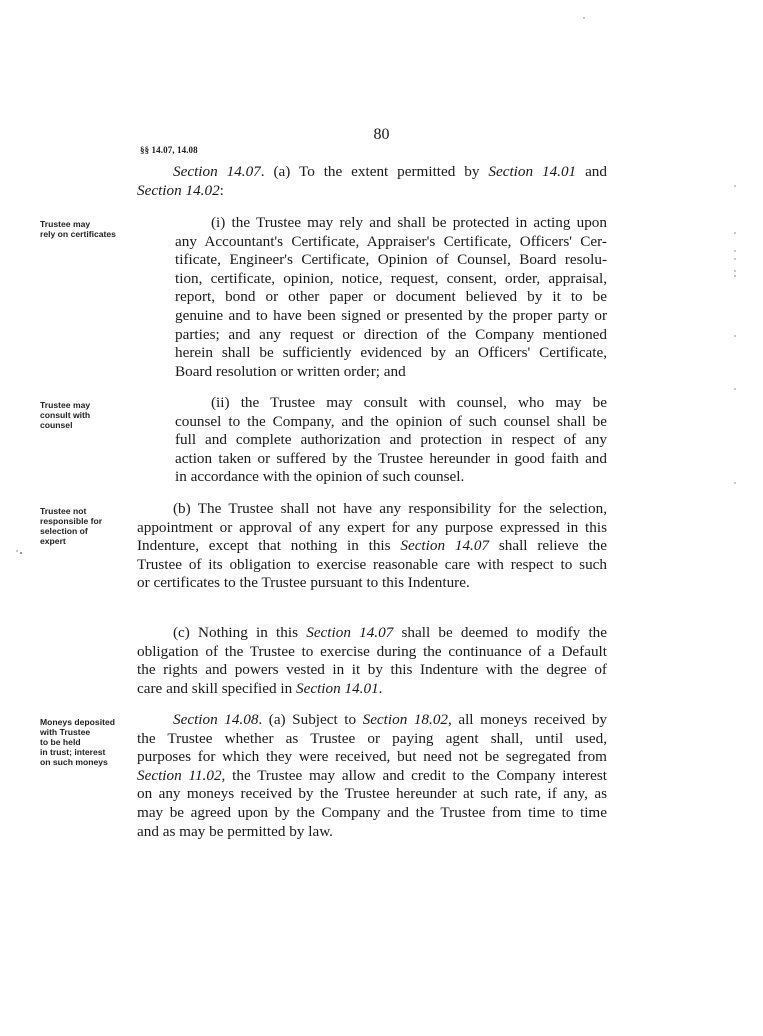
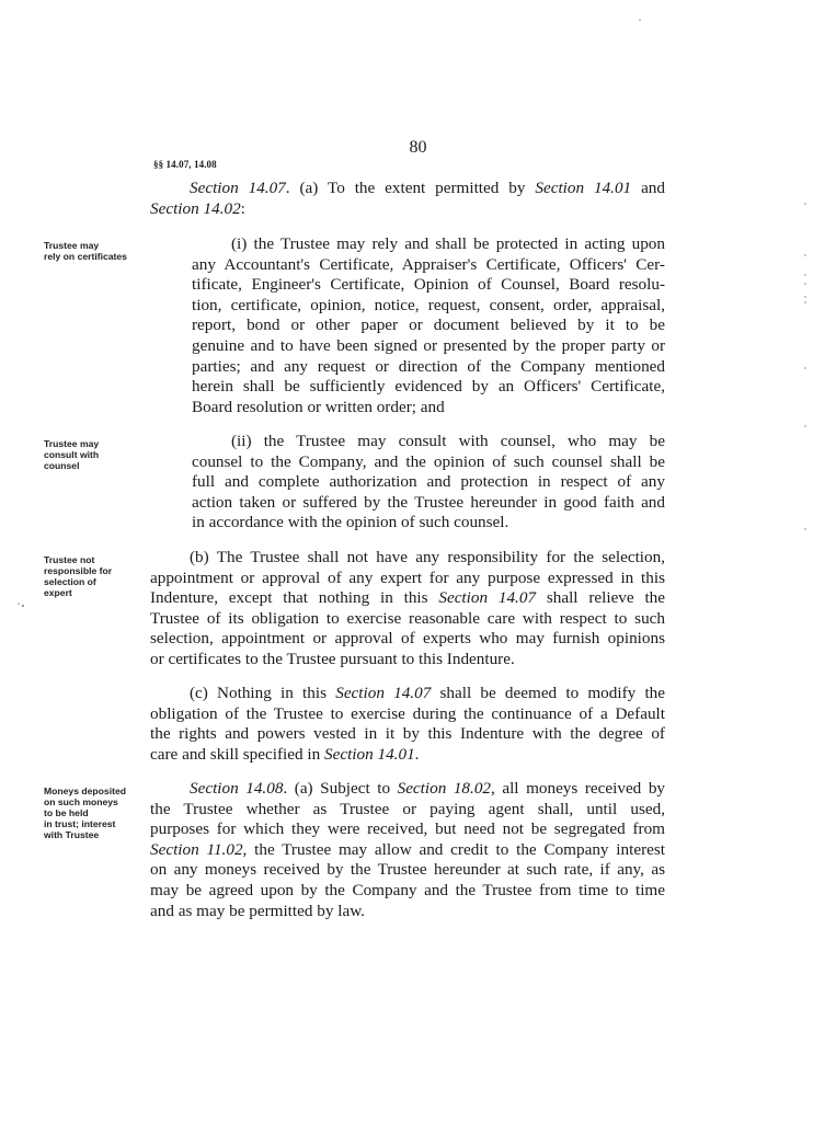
  80
  §§ 14.07, 14.08
  Section 14.07. (a) To the extent permitted by Section 14.01 and
  Section 14.02:
  Trustee may
  rely on certificates
  (i) the Trustee may rely and shall be protected in acting upon
  any Accountant's Certificate, Appraiser's Certificate, Officers' Cer-
  tificate, Engineer's Certificate, Opinion of Counsel, Board resolu-
  tion, certificate, opinion, notice, request, consent, order, appraisal,
  report, bond or other paper or document believed by it to be
  genuine and to have been signed or presented by the proper party or
  parties; and any request or direction of the Company mentioned
  herein shall be sufficiently evidenced by an Officers' Certificate,
  Board resolution or written order; and
  Trustee may
  consult with
  counsel
  (ii) the Trustee may consult with counsel, who may be
  counsel to the Company, and the opinion of such counsel shall be
  full and complete authorization and protection in respect of any
  action taken or suffered by the Trustee hereunder in good faith and
  in accordance with the opinion of such counsel.
  Trustee not
  responsible for
  selection of
  expert
  (b) The Trustee shall not have any responsibility for the selection,
  appointment or approval of any expert for any purpose expressed in this
  Indenture, except that nothing in this Section 14.07 shall relieve the
  Trustee of its obligation to exercise reasonable care with respect to such
+ selection, appointment or approval of experts who may furnish opinions
  or certificates to the Trustee pursuant to this Indenture.
  (c) Nothing in this Section 14.07 shall be deemed to modify the
  obligation of the Trustee to exercise during the continuance of a Default
  the rights and powers vested in it by this Indenture with the degree of
  care and skill specified in Section 14.01.
  Moneys deposited
- with Trustee
+ on such moneys
  to be held
  in trust; interest
- on such moneys
+ with Trustee
  Section 14.08. (a) Subject to Section 18.02, all moneys received by
  the Trustee whether as Trustee or paying agent shall, until used,
  purposes for which they were received, but need not be segregated from
  Section 11.02, the Trustee may allow and credit to the Company interest
  on any moneys received by the Trustee hereunder at such rate, if any, as
  may be agreed upon by the Company and the Trustee from time to time
  and as may be permitted by law.
